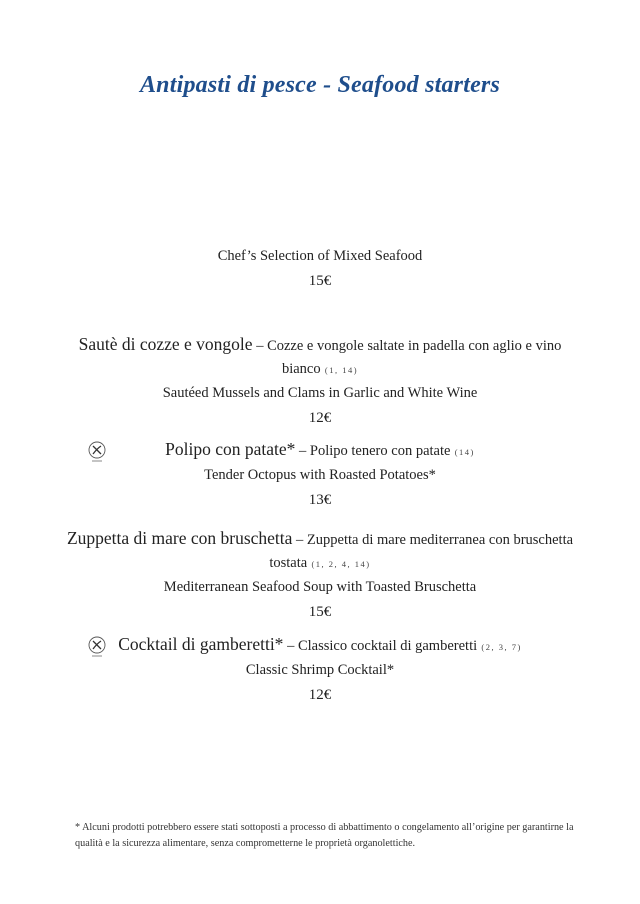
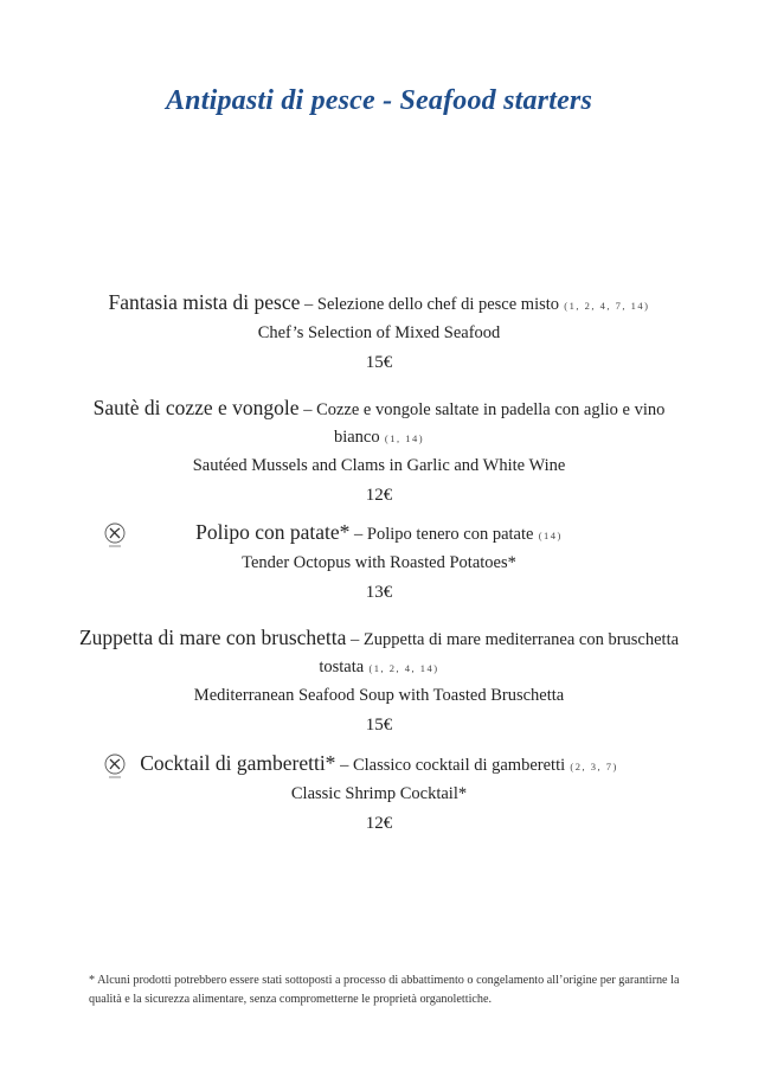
  Antipasti di pesce - Seafood starters
+ Fantasia mista di pesce – Selezione dello chef di pesce misto (1, 2, 4, 7, 14)
  Chef’s Selection of Mixed Seafood
  15€
  Sautè di cozze e vongole – Cozze e vongole saltate in padella con aglio e vino bianco (1, 14)
  Sautéed Mussels and Clams in Garlic and White Wine
  12€
  Polipo con patate* – Polipo tenero con patate (14)
  Tender Octopus with Roasted Potatoes*
  13€
  Zuppetta di mare con bruschetta – Zuppetta di mare mediterranea con bruschetta tostata (1, 2, 4, 14)
  Mediterranean Seafood Soup with Toasted Bruschetta
  15€
  Cocktail di gamberetti* – Classico cocktail di gamberetti (2, 3, 7)
  Classic Shrimp Cocktail*
  12€
  * Alcuni prodotti potrebbero essere stati sottoposti a processo di abbattimento o congelamento all’origine per garantirne la qualità e la sicurezza alimentare, senza comprometterne le proprietà organolettiche.
